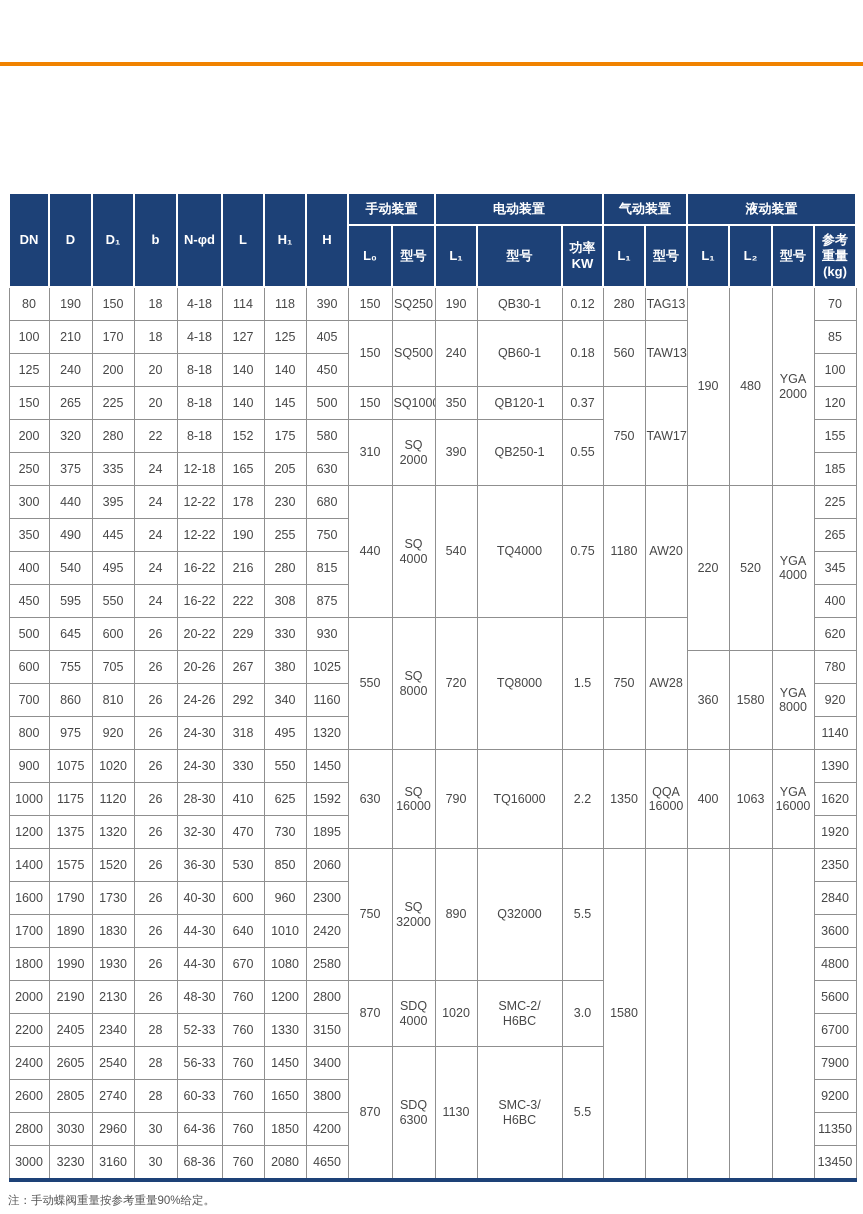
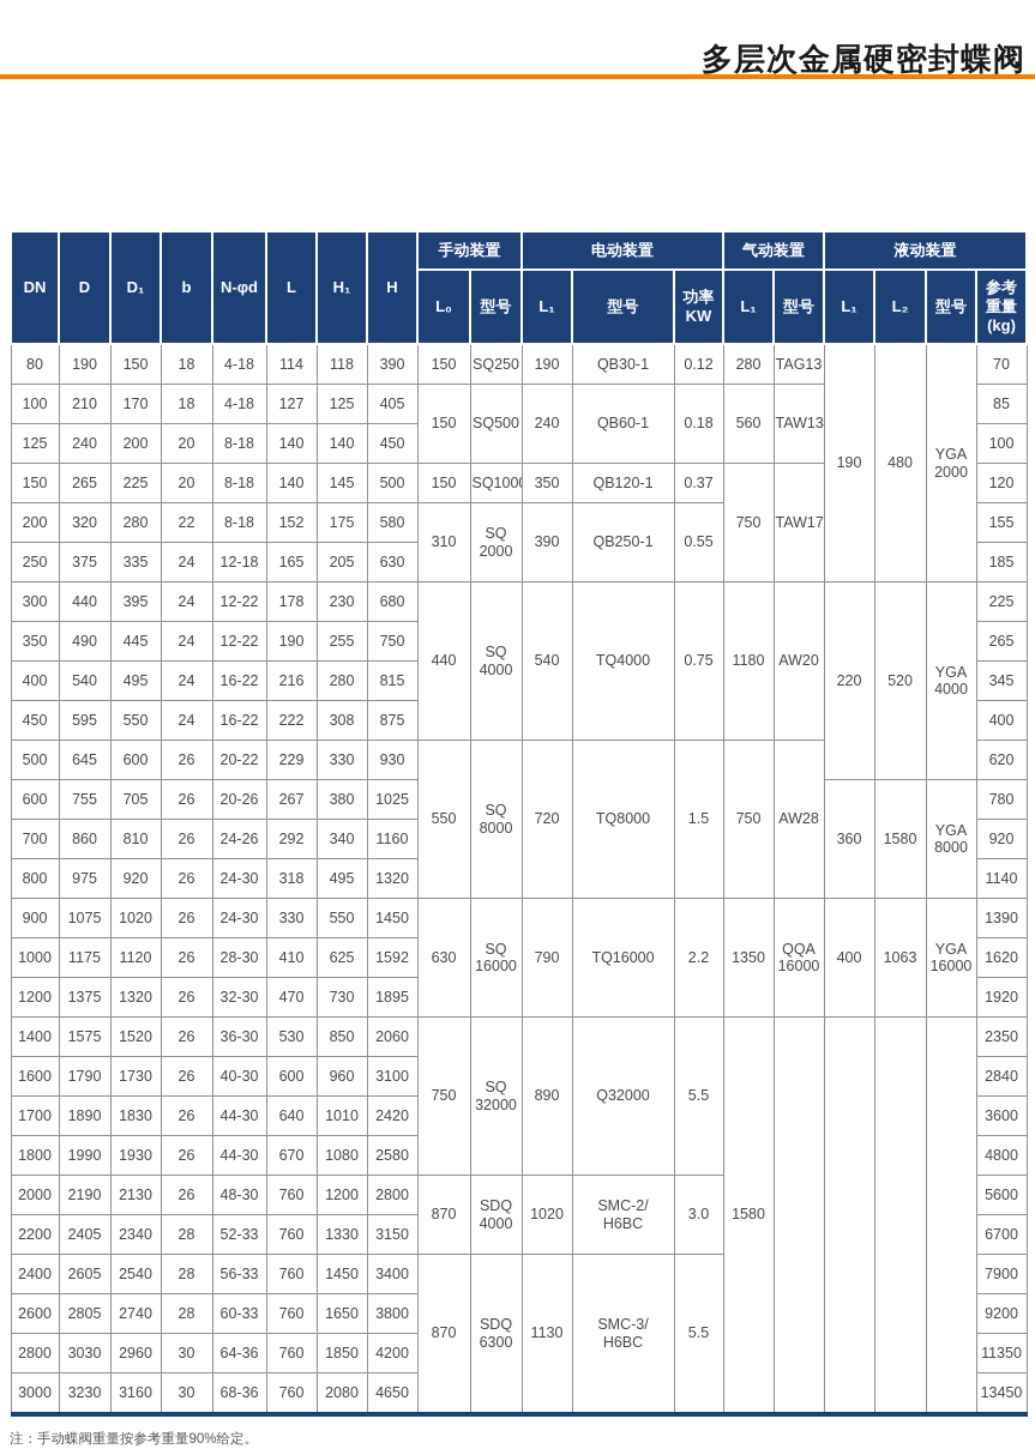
+ 多层次金属硬密封蝶阀
  DN	D	D₁	b	N-φd	L	H₁	H	手动装置	电动装置	气动装置	液动装置
  L₀	型号	L₁	型号	功率 KW	L₁	型号	L₁	L₂	型号	参考 重量 (kg)
  80	190	150	18	4-18	114	118	390	150	SQ250	190	QB30-1	0.12	280	TAG13	190	480	YGA 2000	70
  100	210	170	18	4-18	127	125	405	150	SQ500	240	QB60-1	0.18	560	TAW13	85
  125	240	200	20	8-18	140	140	450	100
  150	265	225	20	8-18	140	145	500	150	SQ100	350	QB120-1	0.37	750	TAW17	120
  200	320	280	22	8-18	152	175	580	310	SQ 2000	390	QB250-1	0.55	155
  250	375	335	24	12-18	165	205	630	185
  300	440	395	24	12-22	178	230	680	440	SQ 4000	540	TQ4000	0.75	1180	AW20	220	520	YGA 4000	225
  350	490	445	24	12-22	190	255	750	265
  400	540	495	24	16-22	216	280	815	345
  450	595	550	24	16-22	222	308	875	400
  500	645	600	26	20-22	229	330	930	550	SQ 8000	720	TQ8000	1.5	750	AW28	620
  600	755	705	26	20-26	267	380	1025	360	1580	YGA 8000	780
  700	860	810	26	24-26	292	340	1160	920
  800	975	920	26	24-30	318	495	1320	1140
  900	1075	1020	26	24-30	330	550	1450	630	SQ 16000	790	TQ16000	2.2	1350	QQA 16000	400	1063	YGA 16000	1390
  1000	1175	1120	26	28-30	410	625	1592	1620
  1200	1375	1320	26	32-30	470	730	1895	1920
  1400	1575	1520	26	36-30	530	850	2060	750	SQ 32000	890	Q32000	5.5	1580					2350
- 1600	1790	1730	26	40-30	600	960	2300	2840
+ 1600	1790	1730	26	40-30	600	960	3100	2840
  1700	1890	1830	26	44-30	640	1010	2420	3600
  1800	1990	1930	26	44-30	670	1080	2580	4800
  2000	2190	2130	26	48-30	760	1200	2800	870	SDQ 4000	1020	SMC-2/ H6BC	3.0	5600
  2200	2405	2340	28	52-33	760	1330	3150	6700
  2400	2605	2540	28	56-33	760	1450	3400	870	SDQ 6300	1130	SMC-3/ H6BC	5.5	7900
  2600	2805	2740	28	60-33	760	1650	3800	9200
  2800	3030	2960	30	64-36	760	1850	4200	11350
  3000	3230	3160	30	68-36	760	2080	4650	13450
  注：手动蝶阀重量按参考重量90%给定。
